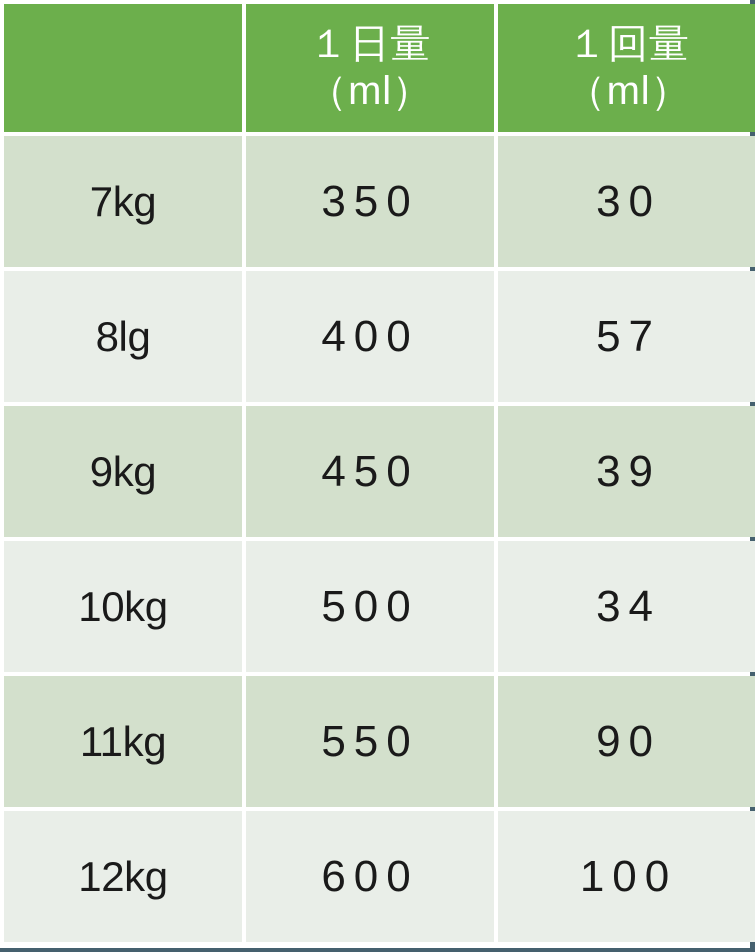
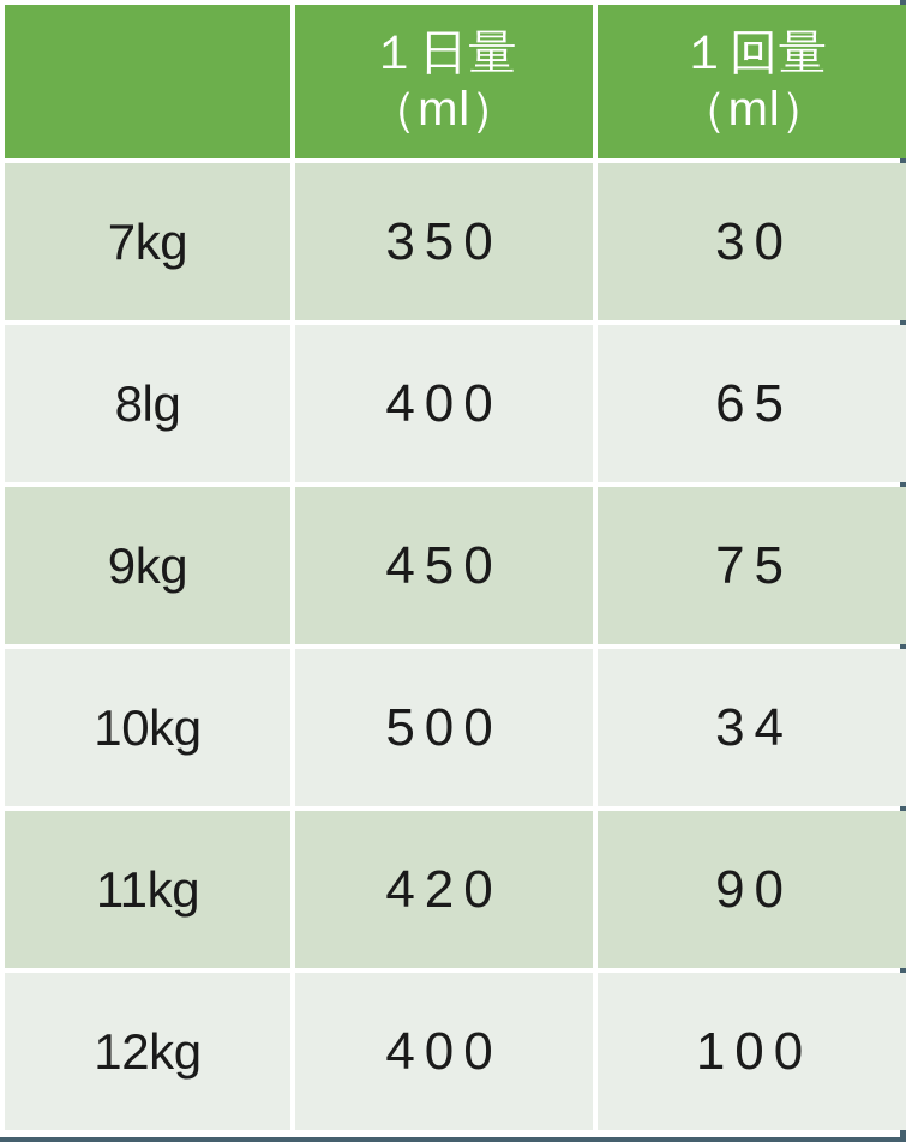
  	１日量 （ml）	１回量 （ml）
  7kg	350	30
- 8lg	400	57
+ 8lg	400	65
- 9kg	450	39
+ 9kg	450	75
  10kg	500	34
- 11kg	550	90
+ 11kg	420	90
- 12kg	600	100
+ 12kg	400	100
